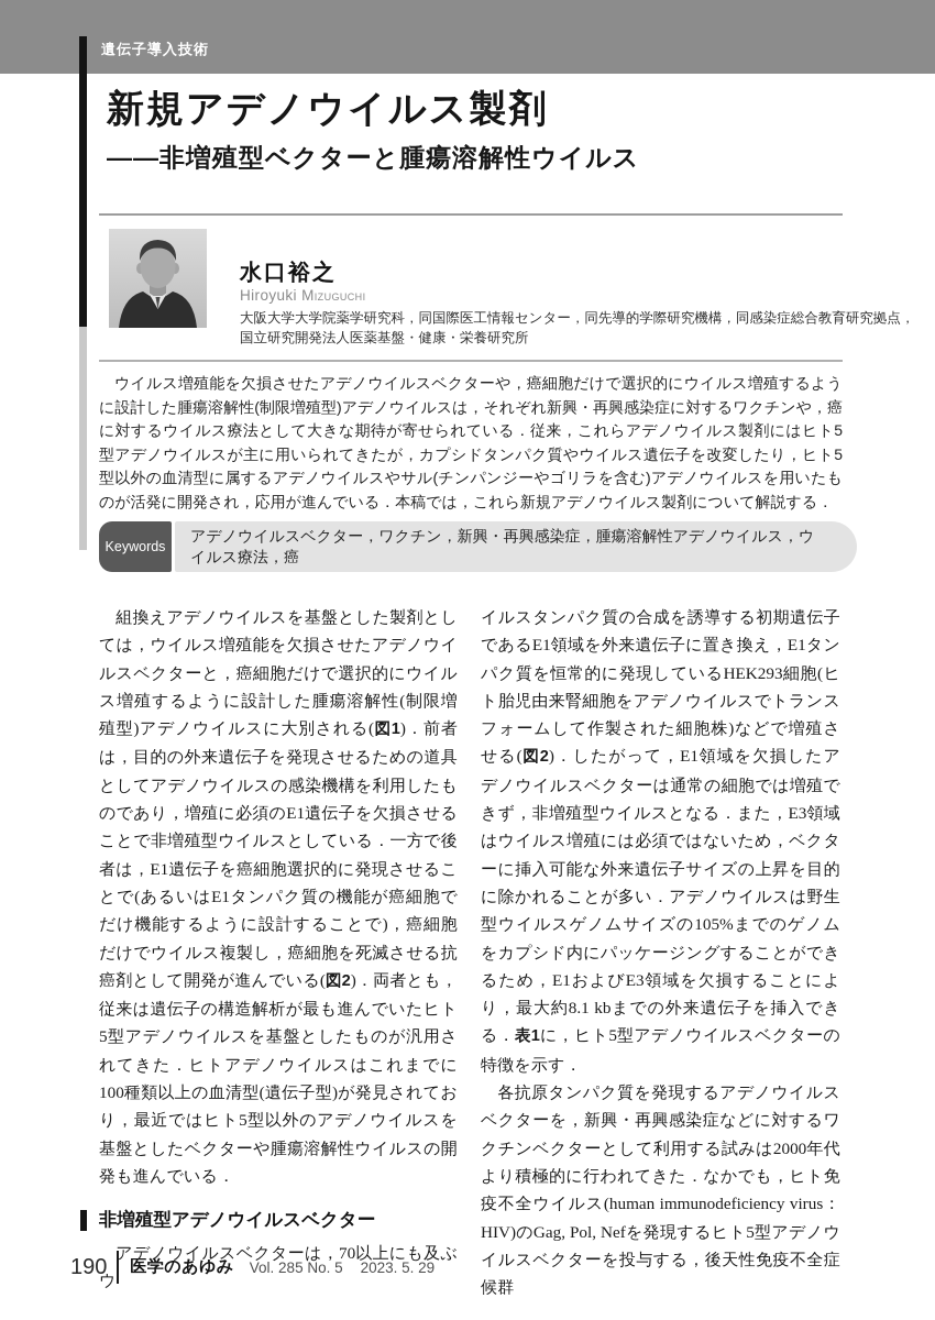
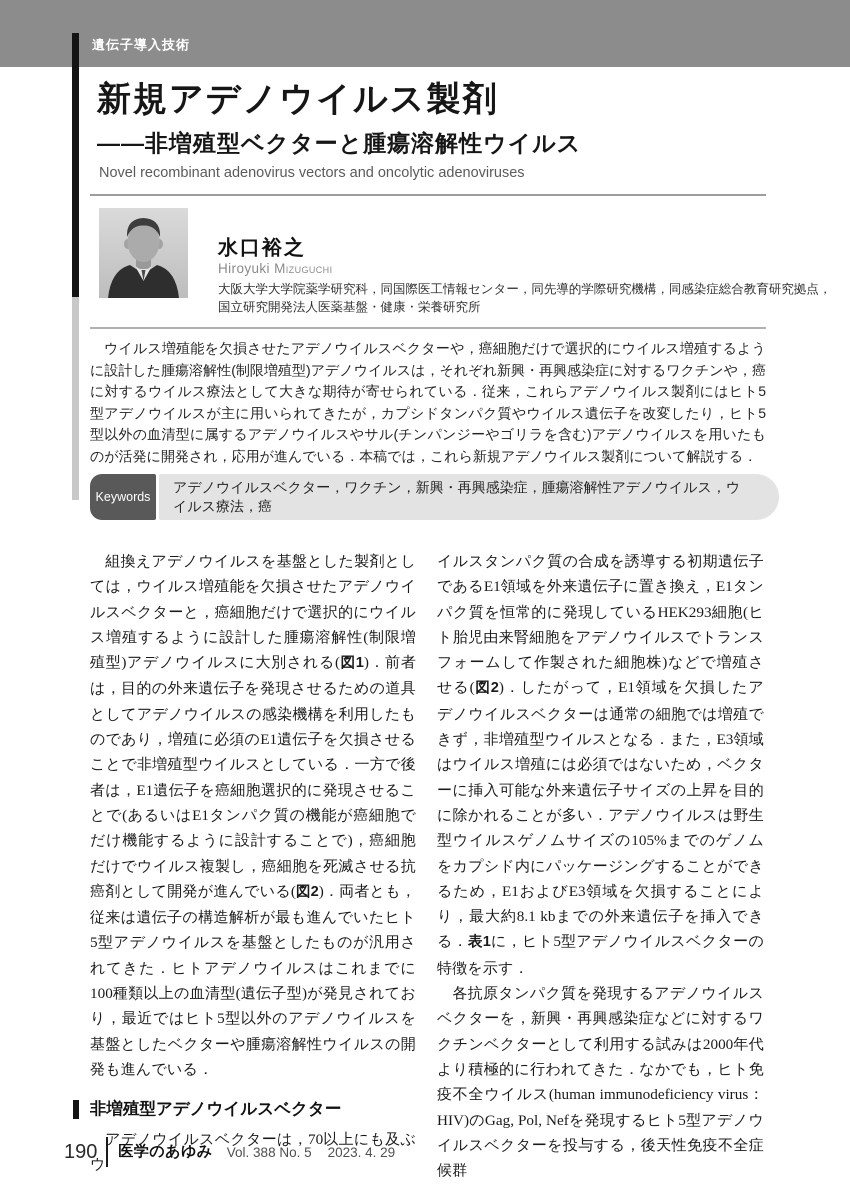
  遺伝子導入技術
  新規アデノウイルス製剤
  ――非増殖型ベクターと腫瘍溶解性ウイルス
+ Novel recombinant adenovirus vectors and oncolytic adenoviruses
  水口裕之
  Hiroyuki Mizuguchi
  大阪大学大学院薬学研究科，同国際医工情報センター，同先導的学際研究機構，同感染症総合教育研究拠点，
  国立研究開発法人医薬基盤・健康・栄養研究所
  ウイルス増殖能を欠損させたアデノウイルスベクターや，癌細胞だけで選択的にウイルス増殖するように設計した腫瘍溶解性(制限増殖型)アデノウイルスは，それぞれ新興・再興感染症に対するワクチンや，癌に対するウイルス療法として大きな期待が寄せられている．従来，これらアデノウイルス製剤にはヒト5型アデノウイルスが主に用いられてきたが，カプシドタンパク質やウイルス遺伝子を改変したり，ヒト5型以外の血清型に属するアデノウイルスやサル(チンパンジーやゴリラを含む)アデノウイルスを用いたものが活発に開発され，応用が進んでいる．本稿では，これら新規アデノウイルス製剤について解説する．
  Keywords
  アデノウイルスベクター，ワクチン，新興・再興感染症，腫瘍溶解性アデノウイルス，ウイルス療法，癌
  組換えアデノウイルスを基盤とした製剤としては，ウイルス増殖能を欠損させたアデノウイルスベクターと，癌細胞だけで選択的にウイルス増殖するように設計した腫瘍溶解性(制限増殖型)アデノウイルスに大別される(図1)．前者は，目的の外来遺伝子を発現させるための道具としてアデノウイルスの感染機構を利用したものであり，増殖に必須のE1遺伝子を欠損させることで非増殖型ウイルスとしている．一方で後者は，E1遺伝子を癌細胞選択的に発現させることで(あるいはE1タンパク質の機能が癌細胞でだけ機能するように設計することで)，癌細胞だけでウイルス複製し，癌細胞を死滅させる抗癌剤として開発が進んでいる(図2)．両者とも，従来は遺伝子の構造解析が最も進んでいたヒト5型アデノウイルスを基盤としたものが汎用されてきた．ヒトアデノウイルスはこれまでに100種類以上の血清型(遺伝子型)が発見されており，最近ではヒト5型以外のアデノウイルスを基盤としたベクターや腫瘍溶解性ウイルスの開発も進んでいる．
  非増殖型アデノウイルスベクター
  アデノウイルスベクターは，70以上にも及ぶウ
  イルスタンパク質の合成を誘導する初期遺伝子であるE1領域を外来遺伝子に置き換え，E1タンパク質を恒常的に発現しているHEK293細胞(ヒト胎児由来腎細胞をアデノウイルスでトランスフォームして作製された細胞株)などで増殖させる(図2)．したがって，E1領域を欠損したアデノウイルスベクターは通常の細胞では増殖できず，非増殖型ウイルスとなる．また，E3領域はウイルス増殖には必須ではないため，ベクターに挿入可能な外来遺伝子サイズの上昇を目的に除かれることが多い．アデノウイルスは野生型ウイルスゲノムサイズの105%までのゲノムをカプシド内にパッケージングすることができるため，E1およびE3領域を欠損することにより，最大約8.1 kbまでの外来遺伝子を挿入できる．表1に，ヒト5型アデノウイルスベクターの特徴を示す．
  各抗原タンパク質を発現するアデノウイルスベクターを，新興・再興感染症などに対するワクチンベクターとして利用する試みは2000年代より積極的に行われてきた．なかでも，ヒト免疫不全ウイルス(human immunodeficiency virus：HIV)のGag, Pol, Nefを発現するヒト5型アデノウイルスベクターを投与する，後天性免疫不全症候群
  190
  医学のあゆみ
- Vol. 285 No. 5
+ Vol. 388 No. 5
- 2023. 5. 29
+ 2023. 4. 29
